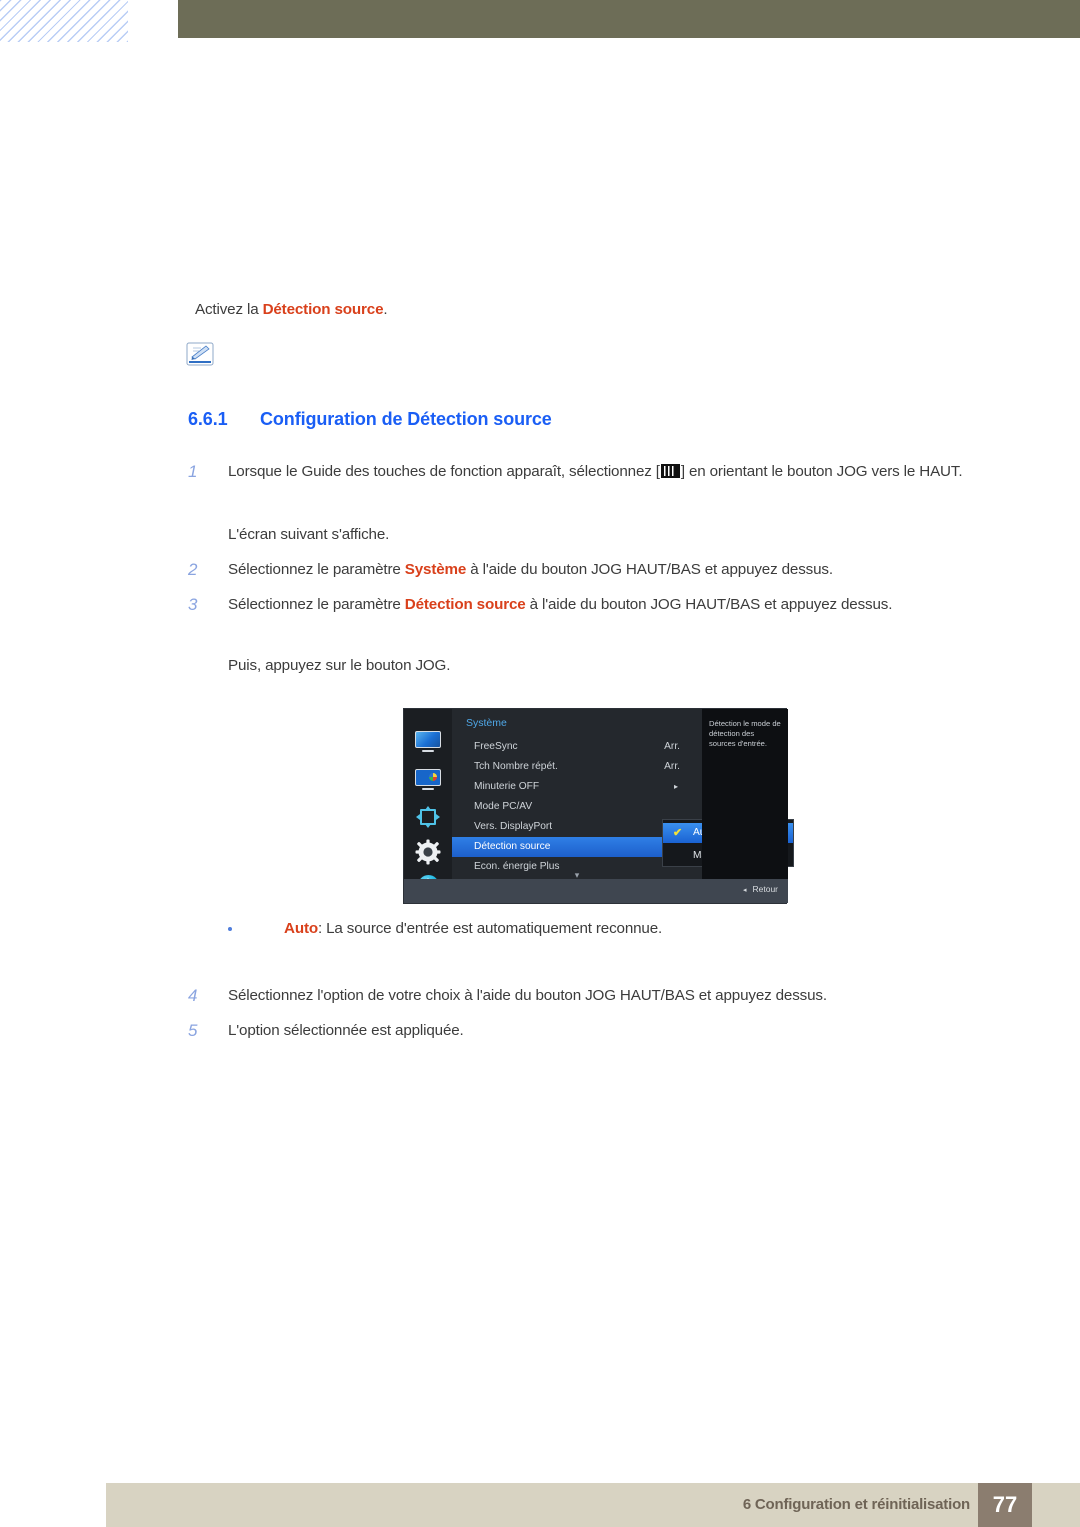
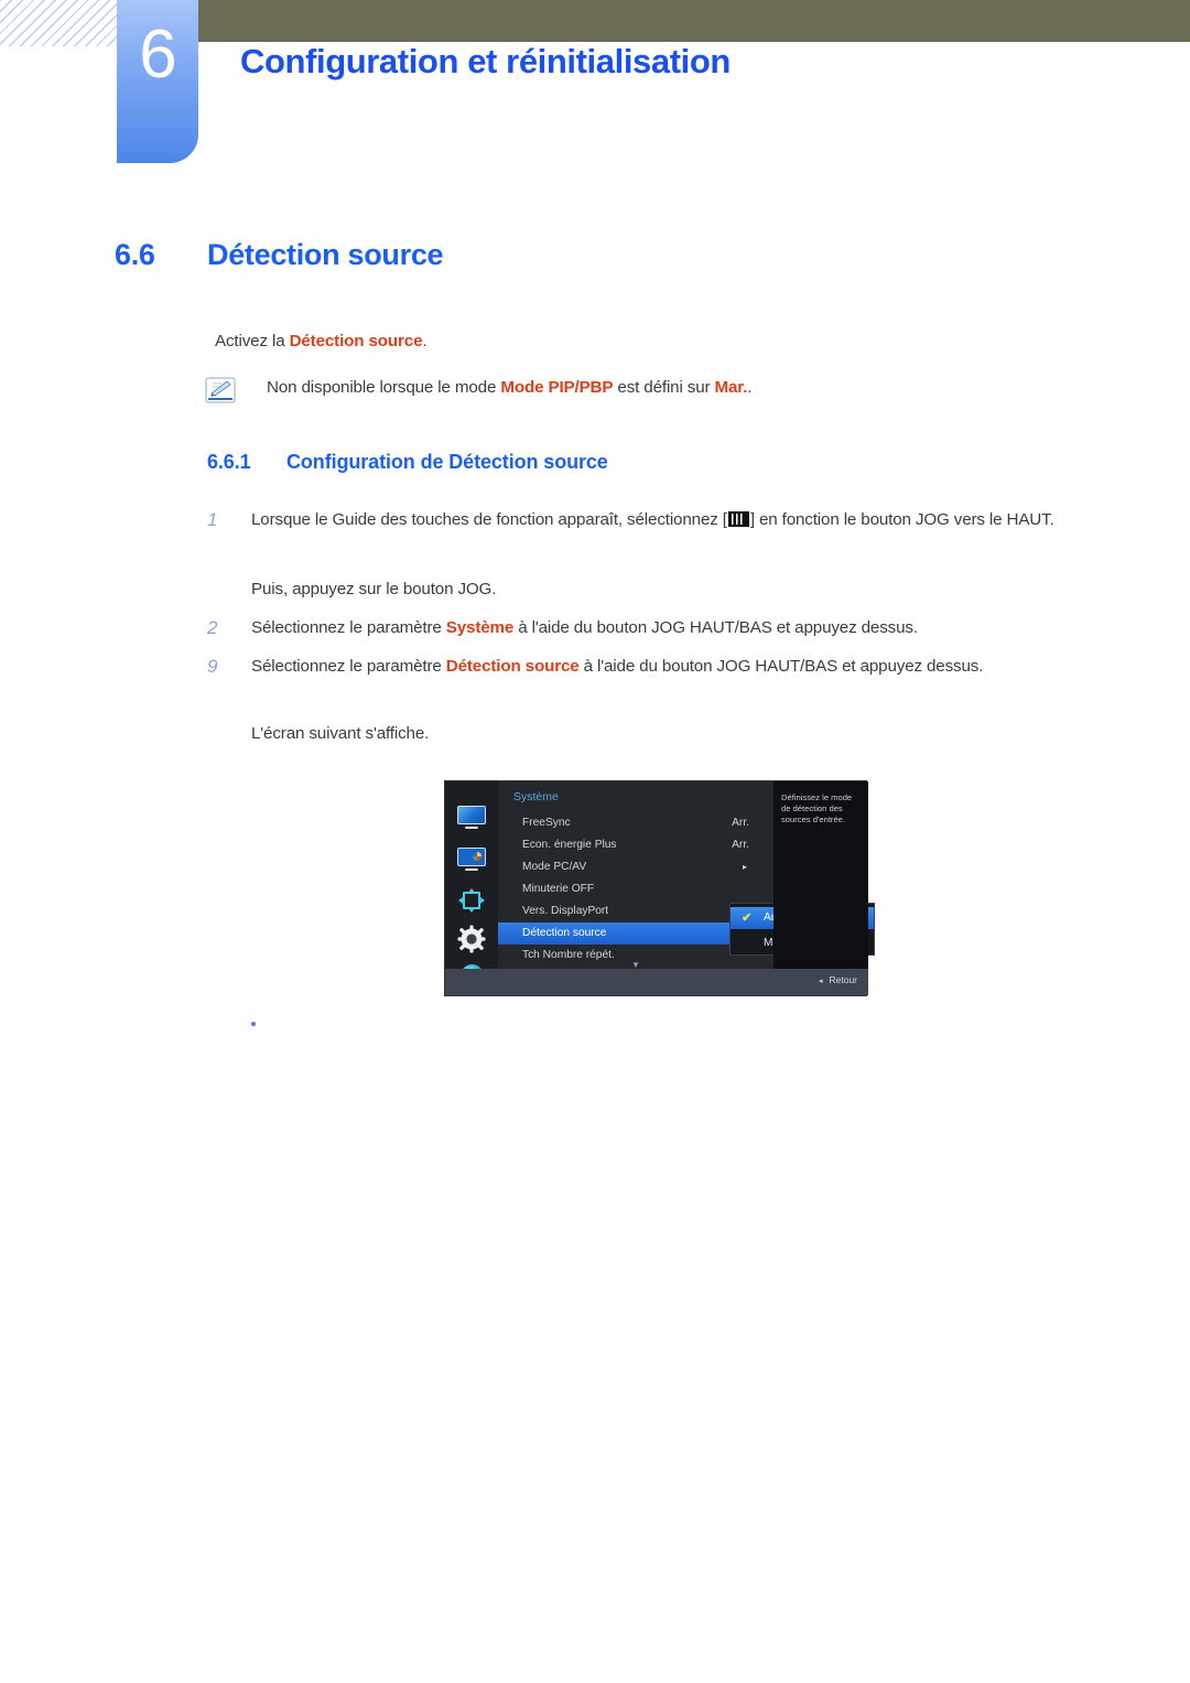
+ 6
+ Configuration et réinitialisation
+ 6.6 Détection source
  Activez la Détection source.
+ Non disponible lorsque le mode Mode PIP/PBP est défini sur Mar..
  6.6.1 Configuration de Détection source
  1
- Lorsque le Guide des touches de fonction apparaît, sélectionnez [ ] en orientant le bouton JOG vers le HAUT.
+ Lorsque le Guide des touches de fonction apparaît, sélectionnez [ ] en fonction le bouton JOG vers le HAUT.
- L'écran suivant s'affiche.
+ Puis, appuyez sur le bouton JOG.
  2
  Sélectionnez le paramètre Système à l'aide du bouton JOG HAUT/BAS et appuyez dessus.
- 3
+ 9
  Sélectionnez le paramètre Détection source à l'aide du bouton JOG HAUT/BAS et appuyez dessus.
- Puis, appuyez sur le bouton JOG.
+ L'écran suivant s'affiche.
  Système
  FreeSync
  Arr.
- Tch Nombre répét.
+ Econ. énergie Plus
  Arr.
- Minuterie OFF
+ Mode PC/AV
  ▸
- Mode PC/AV
+ Minuterie OFF
  Vers. DisplayPort
  Détection source
- Econ. énergie Plus
+ Tch Nombre répét.
  ▾
  ✔
- Détection le mode de détection des sources d'entrée.
+ Définissez le mode de détection des sources d'entrée.
  Retour
- Auto: La source d'entrée est automatiquement reconnue.
- 4
- Sélectionnez l'option de votre choix à l'aide du bouton JOG HAUT/BAS et appuyez dessus.
- 5
- L'option sélectionnée est appliquée.
- 6 Configuration et réinitialisation
- 77
